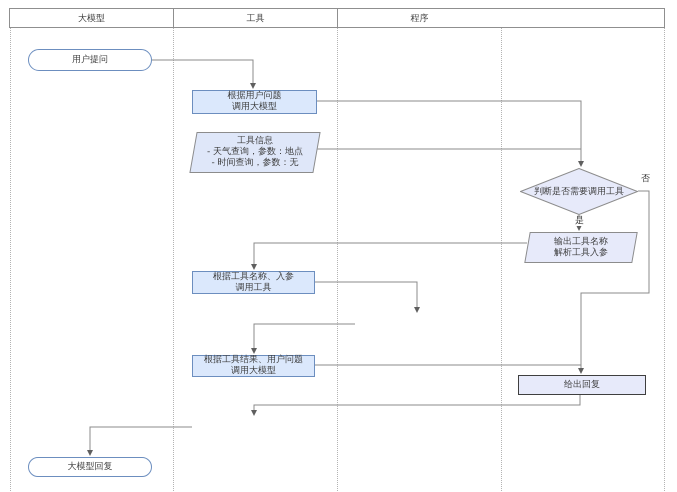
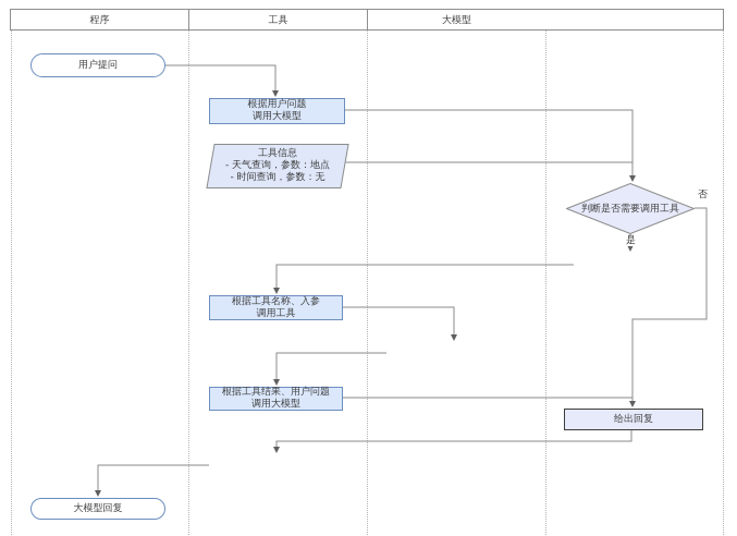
- 大模型
+ 程序
  工具
- 程序
+ 大模型
  用户提问
  根据用户问题
  调用大模型
  工具信息
  - 天气查询，参数：地点
  - 时间查询，参数：无
  判断是否需要调用工具
- 输出工具名称
- 解析工具入参
  根据工具名称、入参
  调用工具
  根据工具结果、用户问题
  调用大模型
  给出回复
  大模型回复
  是
  否
